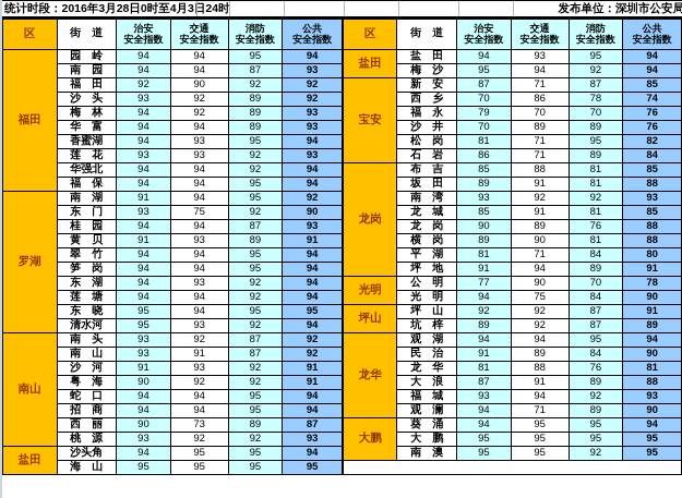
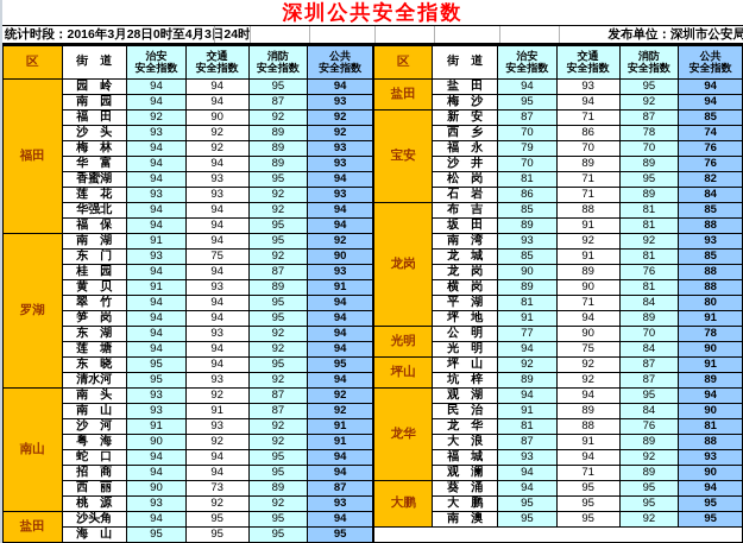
+ 深圳公共安全指数
  统计时段：2016年3月28日0时至4月3日24时
  发布单位：深圳市公安局
  区	街 道	治安安全指数	交通安全指数	消防安全指数	公共安全指数
  福田	园 岭	94	94	95	94
  南 园	94	94	87	93
  福 田	92	90	92	92
  沙 头	93	92	89	92
  梅 林	94	92	89	93
  华 富	94	94	89	93
  香蜜湖	94	93	95	94
  莲 花	93	93	92	93
  华强北	94	94	92	94
  福 保	94	94	95	94
  罗湖	南 湖	91	94	95	92
  东 门	93	75	92	90
  桂 园	94	94	87	93
  黄 贝	91	93	89	91
  翠 竹	94	94	95	94
  笋 岗	94	94	95	94
  东 湖	94	93	92	94
  莲 塘	94	94	92	94
  东 晓	95	94	95	95
  清水河	95	93	92	94
  南山	南 头	93	92	87	92
  南 山	93	91	87	92
  沙 河	91	93	92	91
  粤 海	90	92	92	91
  蛇 口	94	94	95	94
  招 商	94	94	95	94
  西 丽	90	73	89	87
  桃 源	93	92	92	93
  盐田	沙头角	94	95	95	94
  海 山	95	95	95	95
  区	街 道	治安安全指数	交通安全指数	消防安全指数	公共安全指数
  盐田	盐 田	94	93	95	94
  梅 沙	95	94	92	94
  宝安	新 安	87	71	87	85
  西 乡	70	86	78	74
  福 永	79	70	70	76
  沙 井	70	89	89	76
  松 岗	81	71	95	82
  石 岩	86	71	89	84
  龙岗	布 吉	85	88	81	85
  坂 田	89	91	81	88
  南 湾	93	92	92	93
  龙 城	85	91	81	85
  龙 岗	90	89	76	88
  横 岗	89	90	81	88
  平 湖	81	71	84	80
  坪 地	91	94	89	91
  光明	公 明	77	90	70	78
  光 明	94	75	84	90
  坪山	坪 山	92	92	87	91
  坑 梓	89	92	87	89
  龙华	观 湖	94	94	95	94
  民 治	91	89	84	90
  龙 华	81	88	76	81
  大 浪	87	91	89	88
  福 城	93	94	92	93
  观 澜	94	71	89	90
  大鹏	葵 涌	94	95	95	94
  大 鹏	95	95	95	95
  南 澳	95	95	92	95
